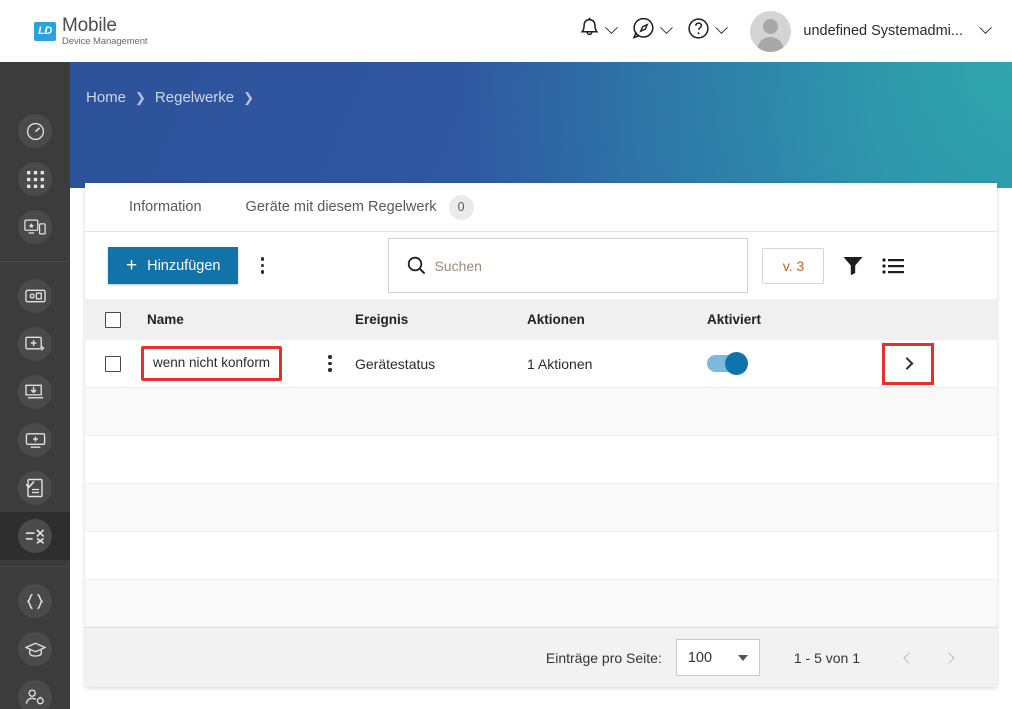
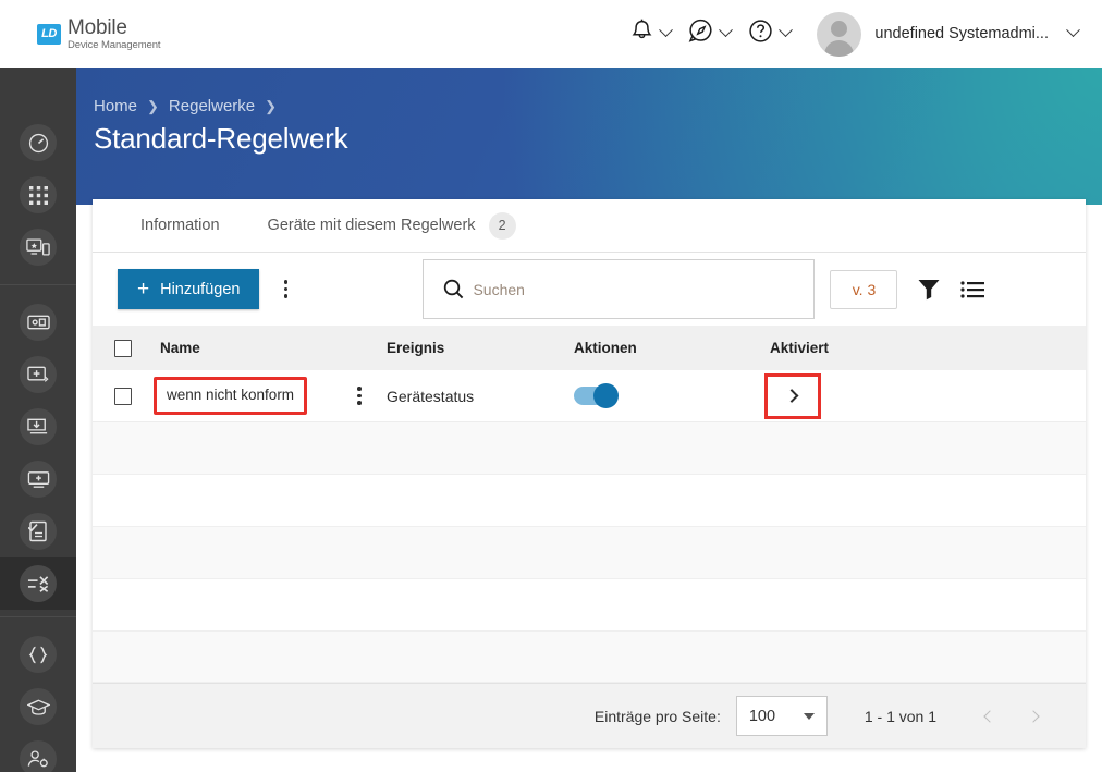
  LD
  Mobile
  Device Management
  undefined Systemadmi...
  Home
  ❯
  Regelwerke
  ❯
+ Standard-Regelwerk
  Information
  Geräte mit diesem Regelwerk
- 0
+ 2
  +
  Hinzufügen
  Suchen
  v. 3
  Name
  Ereignis
  Aktionen
  Aktiviert
  wenn nicht konform
  Gerätestatus
- 1 Aktionen
  Einträge pro Seite:
  100
- 1 - 5 von 1
+ 1 - 1 von 1
